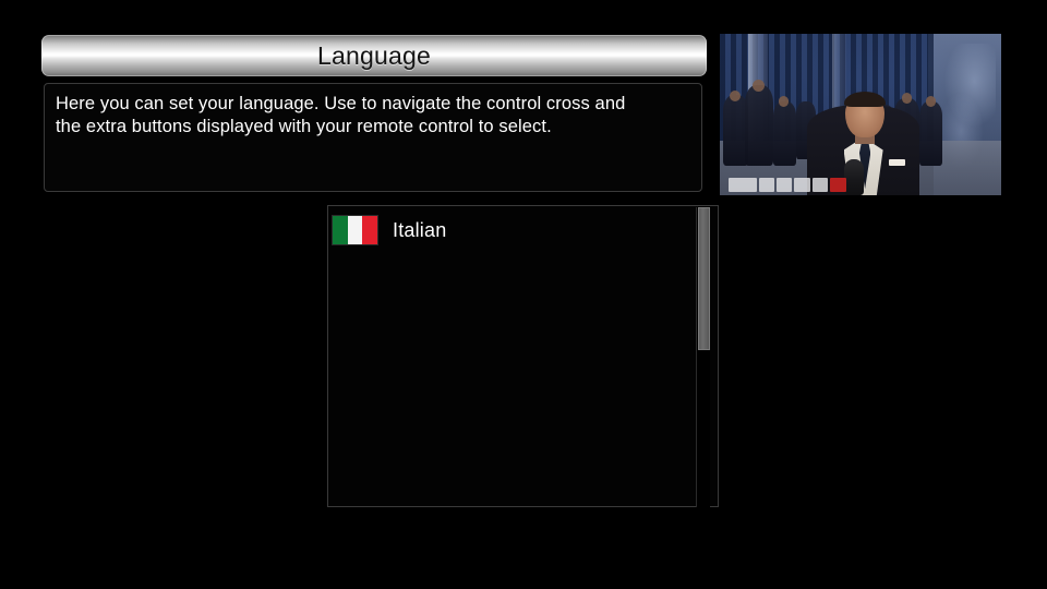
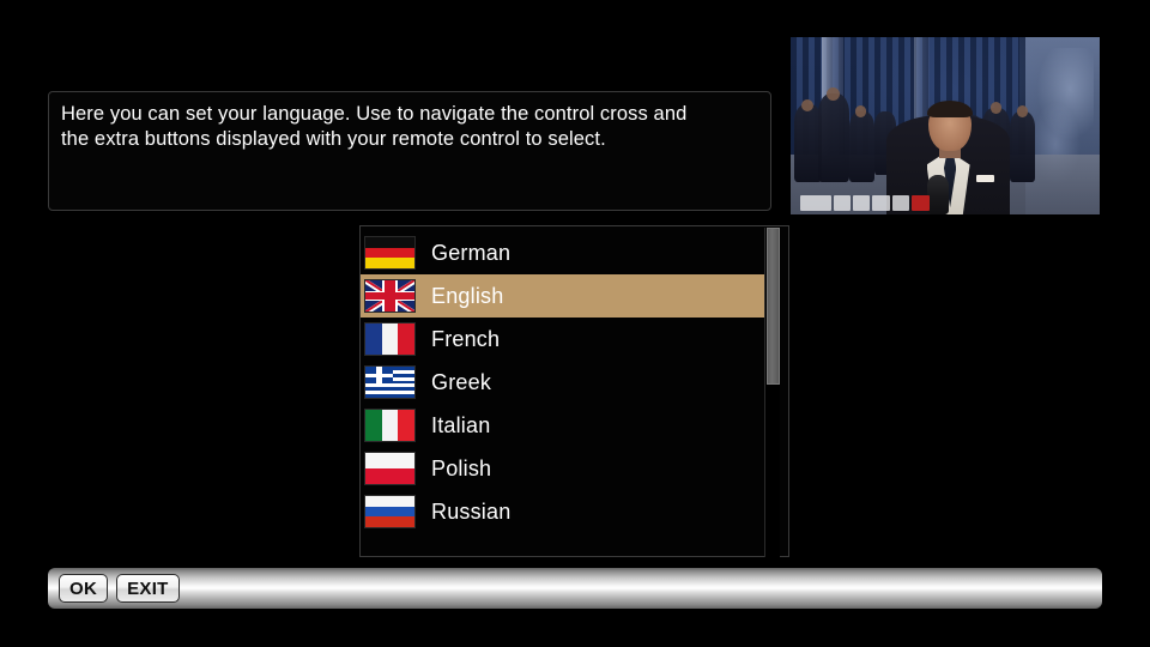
- Language
  Here you can set your language. Use to navigate the control cross and
  the extra buttons displayed with your remote control to select.
+ German
+ English
+ French
+ Greek
  Italian
+ Polish
+ Russian
+ OK
+ EXIT
